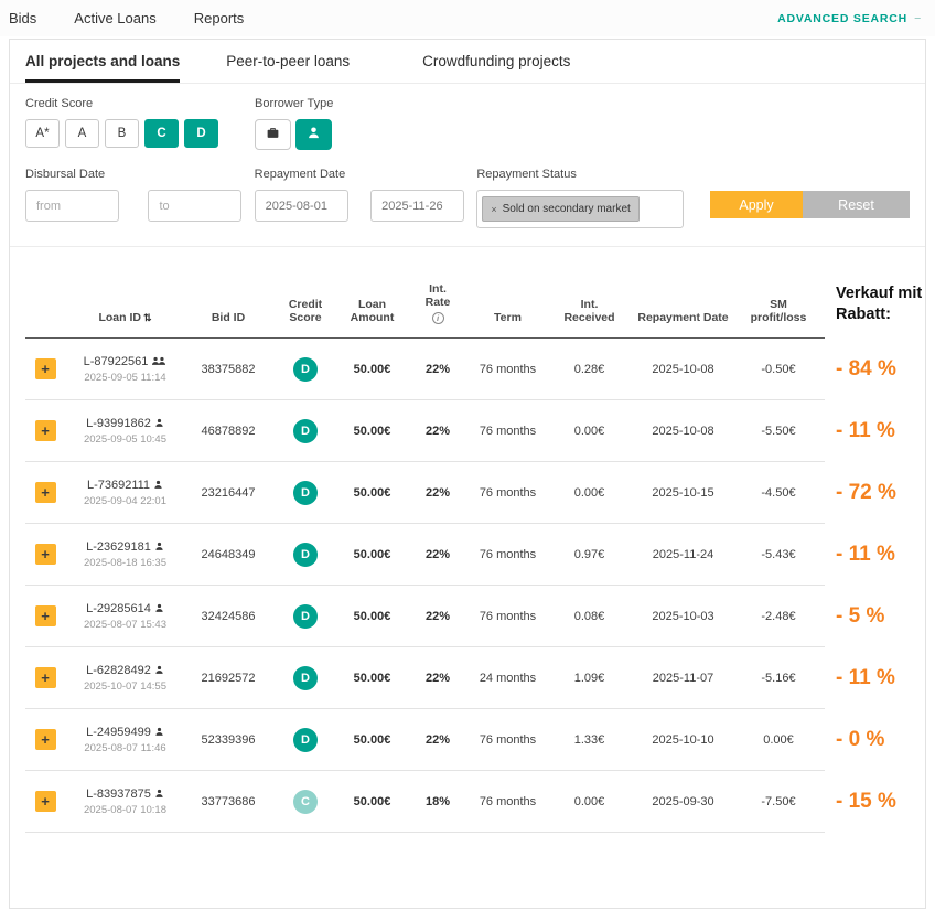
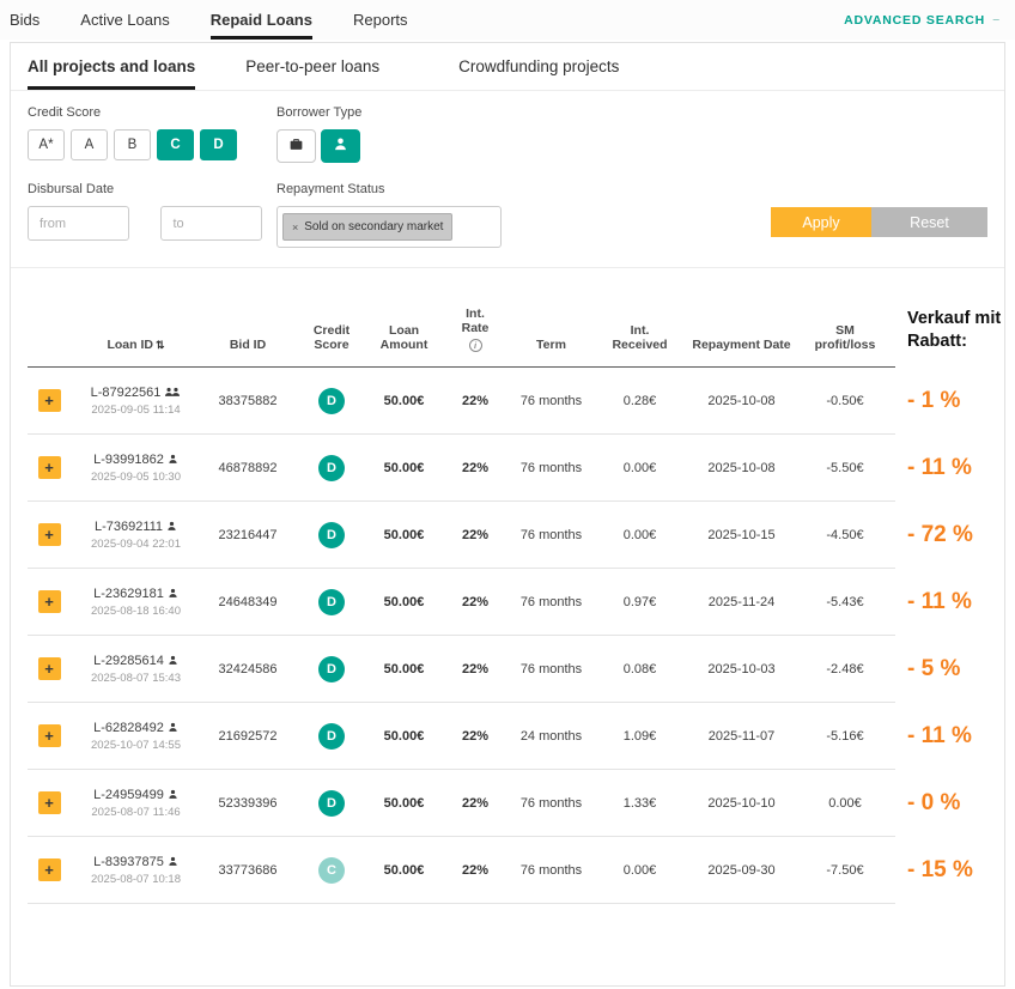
  Bids
  Active Loans
+ Repaid Loans
  Reports
  ADVANCED SEARCH
  −
  All projects and loans
  Peer-to-peer loans
  Crowdfunding projects
  Credit Score
  A*
  A
  B
  C
  D
  Borrower Type
  Disbursal Date
  from to
- Repayment Date
- 2025-08-01 2025-11-26
  Repayment Status
  ×
  Sold on secondary market
  Apply
  Reset
  	Loan ID	Bid ID	Credit Score	Loan Amount	Int. Rate	Term	Int. Received	Repayment Date	SM profit/loss	Verkauf mit Rabatt:
- 	L-87922561 2025-09-05 11:14	38375882	D	50.00€	22%	76 months	0.28€	2025-10-08	-0.50€	- 84 %
+ 	L-87922561 2025-09-05 11:14	38375882	D	50.00€	22%	76 months	0.28€	2025-10-08	-0.50€	- 1 %
- 	L-93991862 2025-09-05 10:45	46878892	D	50.00€	22%	76 months	0.00€	2025-10-08	-5.50€	- 11 %
+ 	L-93991862 2025-09-05 10:30	46878892	D	50.00€	22%	76 months	0.00€	2025-10-08	-5.50€	- 11 %
  	L-73692111 2025-09-04 22:01	23216447	D	50.00€	22%	76 months	0.00€	2025-10-15	-4.50€	- 72 %
- 	L-23629181 2025-08-18 16:35	24648349	D	50.00€	22%	76 months	0.97€	2025-11-24	-5.43€	- 11 %
+ 	L-23629181 2025-08-18 16:40	24648349	D	50.00€	22%	76 months	0.97€	2025-11-24	-5.43€	- 11 %
  	L-29285614 2025-08-07 15:43	32424586	D	50.00€	22%	76 months	0.08€	2025-10-03	-2.48€	- 5 %
  	L-62828492 2025-10-07 14:55	21692572	D	50.00€	22%	24 months	1.09€	2025-11-07	-5.16€	- 11 %
  	L-24959499 2025-08-07 11:46	52339396	D	50.00€	22%	76 months	1.33€	2025-10-10	0.00€	- 0 %
- 	L-83937875 2025-08-07 10:18	33773686	C	50.00€	18%	76 months	0.00€	2025-09-30	-7.50€	- 15 %
+ 	L-83937875 2025-08-07 10:18	33773686	C	50.00€	22%	76 months	0.00€	2025-09-30	-7.50€	- 15 %
